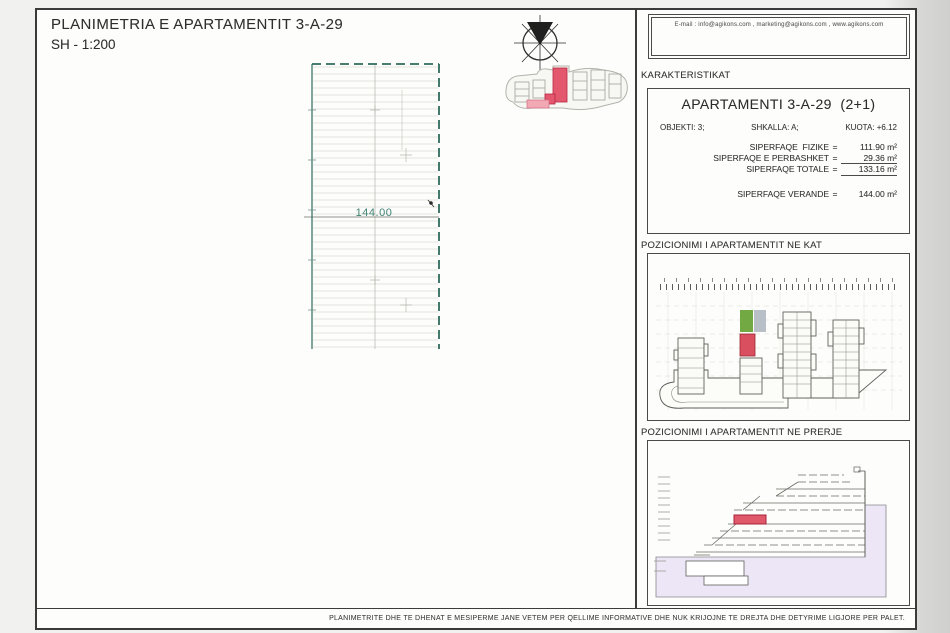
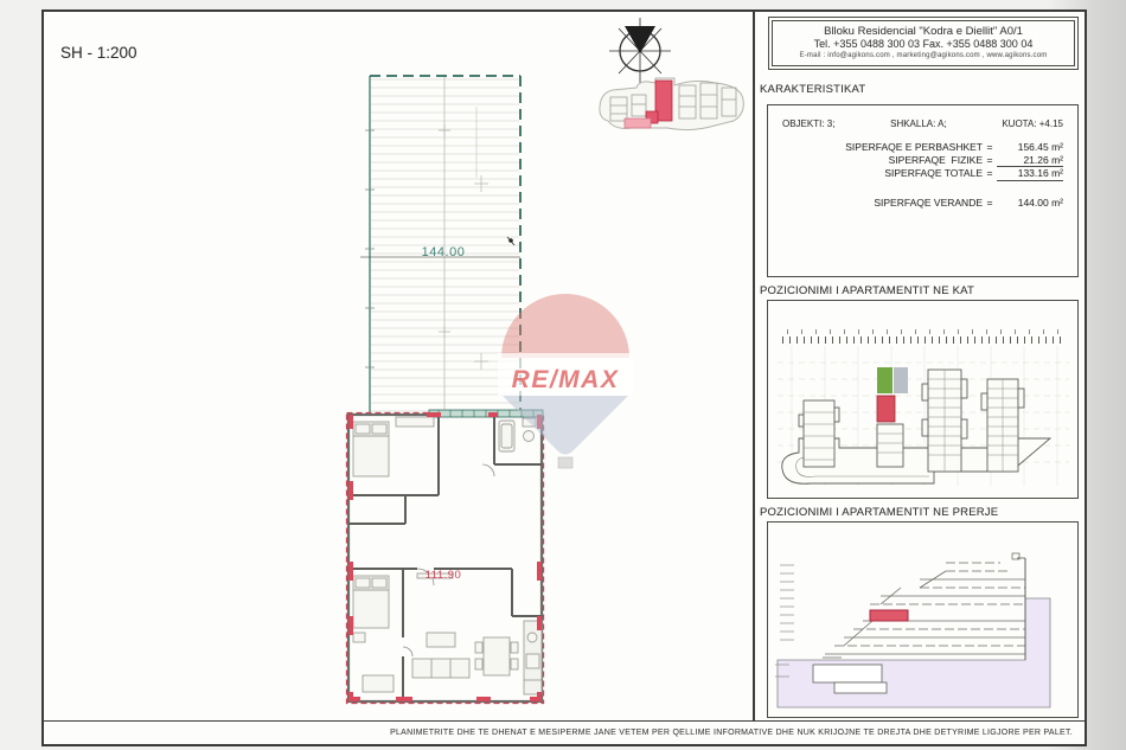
- PLANIMETRIA E APARTAMENTIT 3-A-29
  SH - 1:200
  144.00
+ 111.90
+ RE/MAX
+ Blloku Residencial "Kodra e Diellit" A0/1
+ Tel. +355 0488 300 03 Fax. +355 0488 300 04
  KARAKTERISTIKAT
- APARTAMENTI 3-A-29 (2+1)
  OBJEKTI: 3;
  SHKALLA: A;
- KUOTA: +6.12
+ KUOTA: +4.15
- SIPERFAQE FIZIKE
+ SIPERFAQE E PERBASHKET
  =
- 111.90 m²
+ 156.45 m²
- SIPERFAQE E PERBASHKET
+ SIPERFAQE FIZIKE
  =
- 29.36 m²
+ 21.26 m²
  SIPERFAQE TOTALE
  =
  133.16 m²
  SIPERFAQE VERANDE
  =
  144.00 m²
  POZICIONIMI I APARTAMENTIT NE KAT
  POZICIONIMI I APARTAMENTIT NE PRERJE
